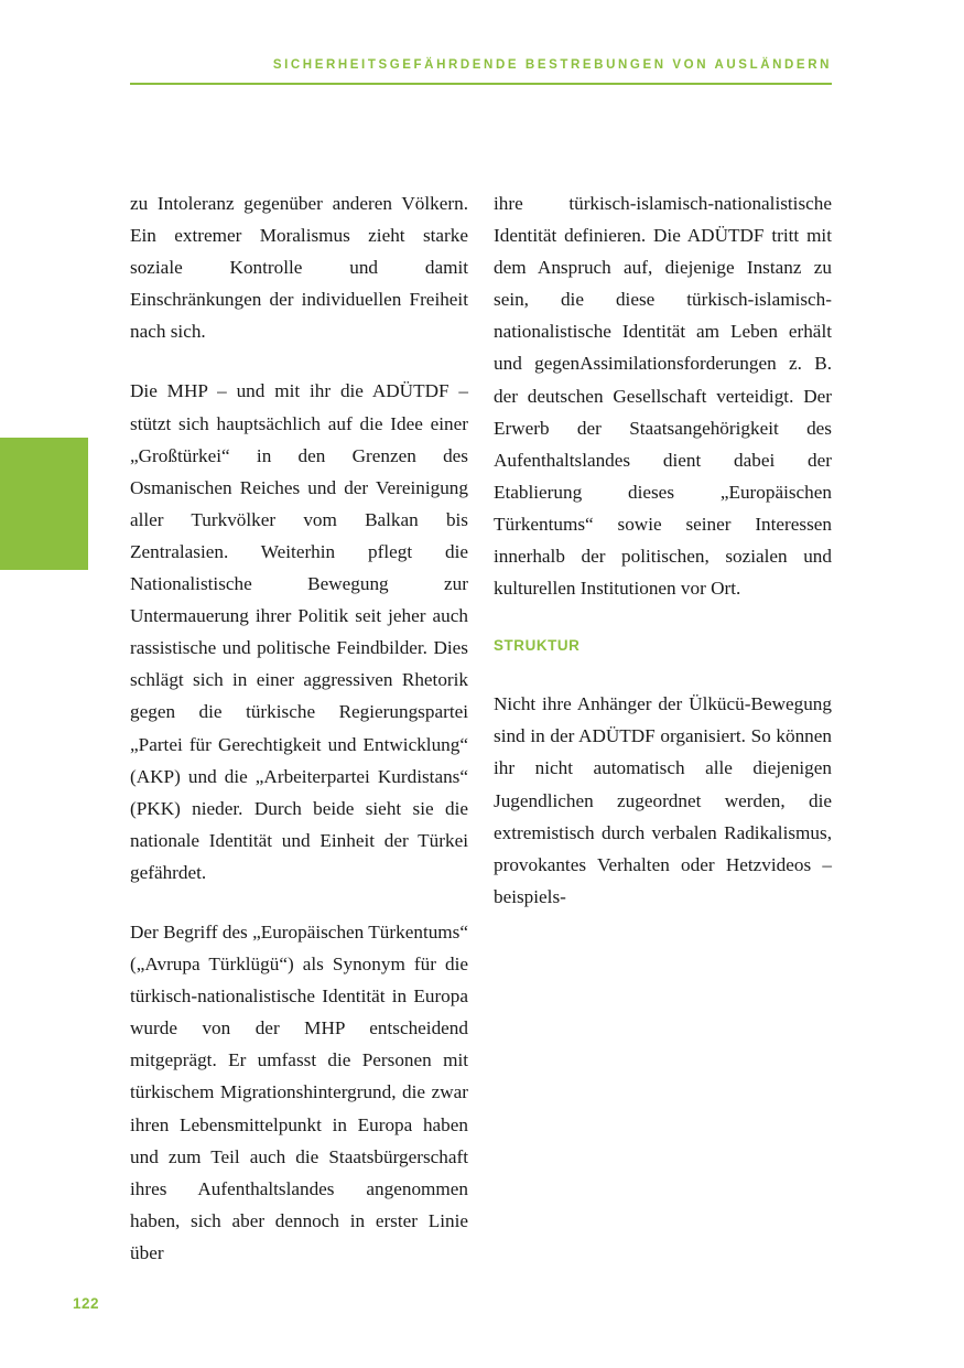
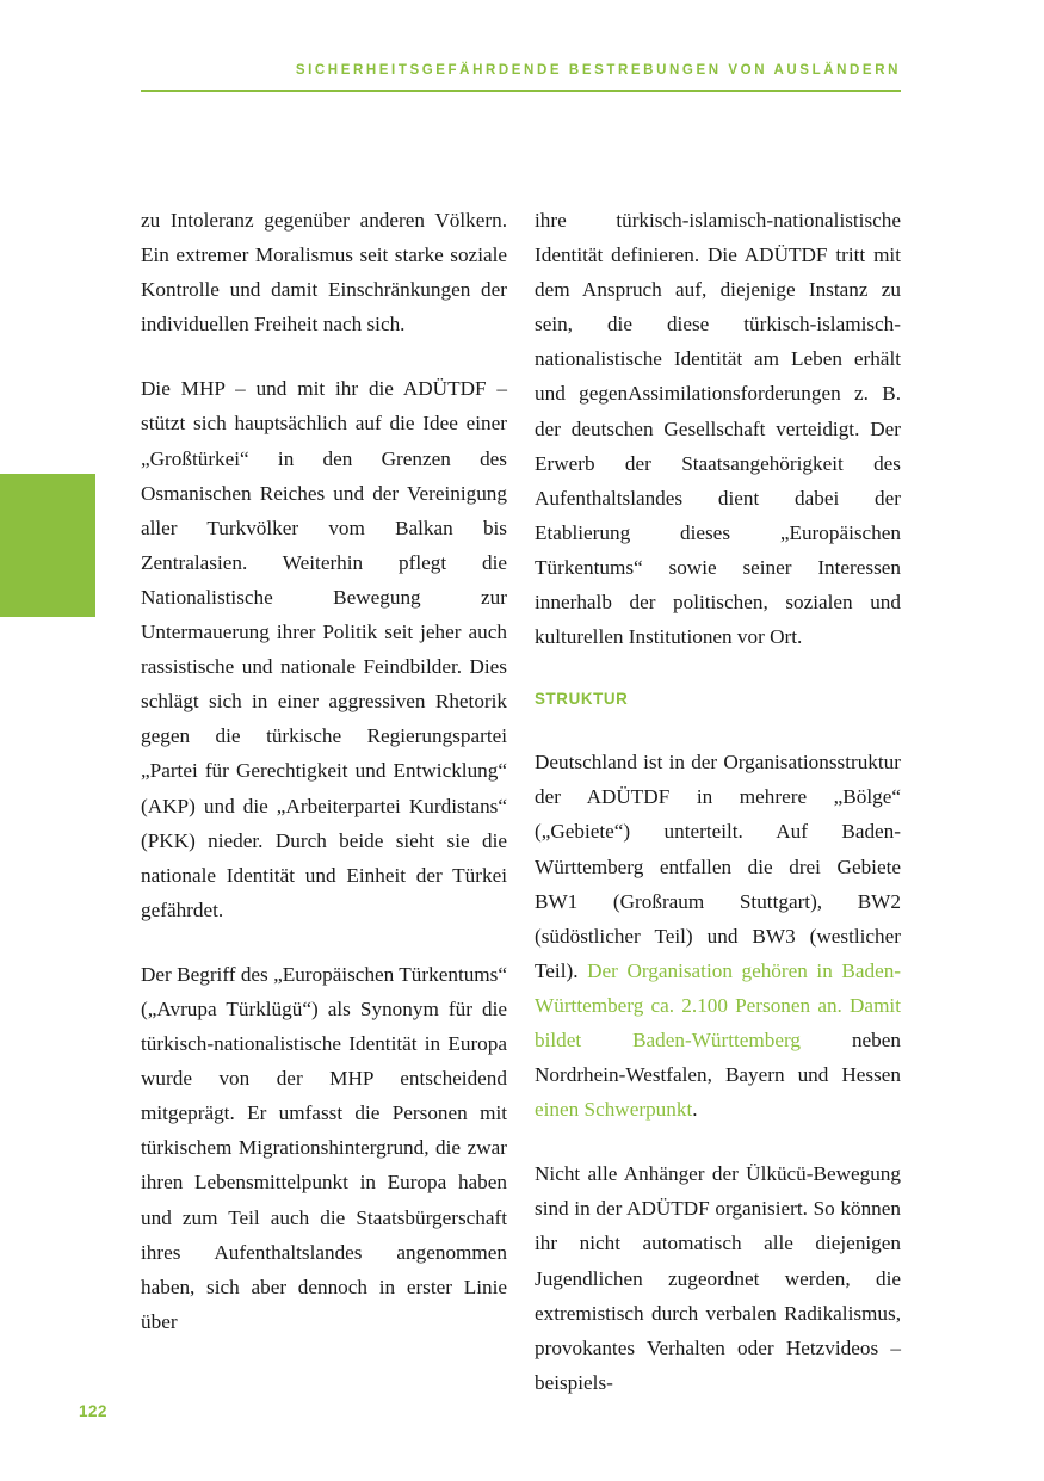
  SICHERHEITSGEFÄHRDENDE BESTREBUNGEN VON AUSLÄNDERN
- zu Intoleranz gegenüber anderen Völkern. Ein extremer Moralismus zieht starke soziale Kontrolle und damit Einschränkungen der individuellen Freiheit nach sich.
+ zu Intoleranz gegenüber anderen Völkern. Ein extremer Moralismus seit starke soziale Kontrolle und damit Einschränkungen der individuellen Freiheit nach sich.
- Die MHP – und mit ihr die ADÜTDF – stützt sich hauptsächlich auf die Idee einer „Großtürkei“ in den Grenzen des Osmanischen Reiches und der Vereinigung aller Turkvölker vom Balkan bis Zentralasien. Weiterhin pflegt die Nationalistische Bewegung zur Untermauerung ihrer Politik seit jeher auch rassistische und politische Feindbilder. Dies schlägt sich in einer aggressiven Rhetorik gegen die türkische Regierungspartei „Partei für Gerechtigkeit und Entwicklung“ (AKP) und die „Arbeiterpartei Kurdistans“ (PKK) nieder. Durch beide sieht sie die nationale Identität und Einheit der Türkei gefährdet.
+ Die MHP – und mit ihr die ADÜTDF – stützt sich hauptsächlich auf die Idee einer „Großtürkei“ in den Grenzen des Osmanischen Reiches und der Vereinigung aller Turkvölker vom Balkan bis Zentralasien. Weiterhin pflegt die Nationalistische Bewegung zur Untermauerung ihrer Politik seit jeher auch rassistische und nationale Feindbilder. Dies schlägt sich in einer aggressiven Rhetorik gegen die türkische Regierungspartei „Partei für Gerechtigkeit und Entwicklung“ (AKP) und die „Arbeiterpartei Kurdistans“ (PKK) nieder. Durch beide sieht sie die nationale Identität und Einheit der Türkei gefährdet.
  Der Begriff des „Europäischen Türkentums“ („Avrupa Türklügü“) als Synonym für die türkisch-nationalistische Identität in Europa wurde von der MHP entscheidend mitgeprägt. Er umfasst die Personen mit türkischem Migrationshintergrund, die zwar ihren Lebensmittelpunkt in Europa haben und zum Teil auch die Staatsbürgerschaft ihres Aufenthaltslandes angenommen haben, sich aber dennoch in erster Linie über
  ihre türkisch-islamisch-nationalistische Identität definieren. Die ADÜTDF tritt mit dem Anspruch auf, diejenige Instanz zu sein, die diese türkisch-islamisch-nationalistische Identität am Leben erhält und gegenAssimilationsforderungen z. B. der deutschen Gesellschaft verteidigt. Der Erwerb der Staatsangehörigkeit des Aufenthaltslandes dient dabei der Etablierung dieses „Europäischen Türkentums“ sowie seiner Interessen innerhalb der politischen, sozialen und kulturellen Institutionen vor Ort.
  STRUKTUR
+ Deutschland ist in der Organisationsstruktur der ADÜTDF in mehrere „Bölge“ („Gebiete“) unterteilt. Auf Baden-Württemberg entfallen die drei Gebiete BW1 (Großraum Stuttgart), BW2 (südöstlicher Teil) und BW3 (westlicher Teil). Der Organisation gehören in Baden-Württemberg ca. 2.100 Personen an. Damit bildet Baden-Württemberg neben Nordrhein-Westfalen, Bayern und Hessen einen Schwerpunkt.
- Nicht ihre Anhänger der Ülkücü-Bewegung sind in der ADÜTDF organisiert. So können ihr nicht automatisch alle diejenigen Jugendlichen zugeordnet werden, die extremistisch durch verbalen Radikalismus, provokantes Verhalten oder Hetzvideos – beispiels-
+ Nicht alle Anhänger der Ülkücü-Bewegung sind in der ADÜTDF organisiert. So können ihr nicht automatisch alle diejenigen Jugendlichen zugeordnet werden, die extremistisch durch verbalen Radikalismus, provokantes Verhalten oder Hetzvideos – beispiels-
  122
